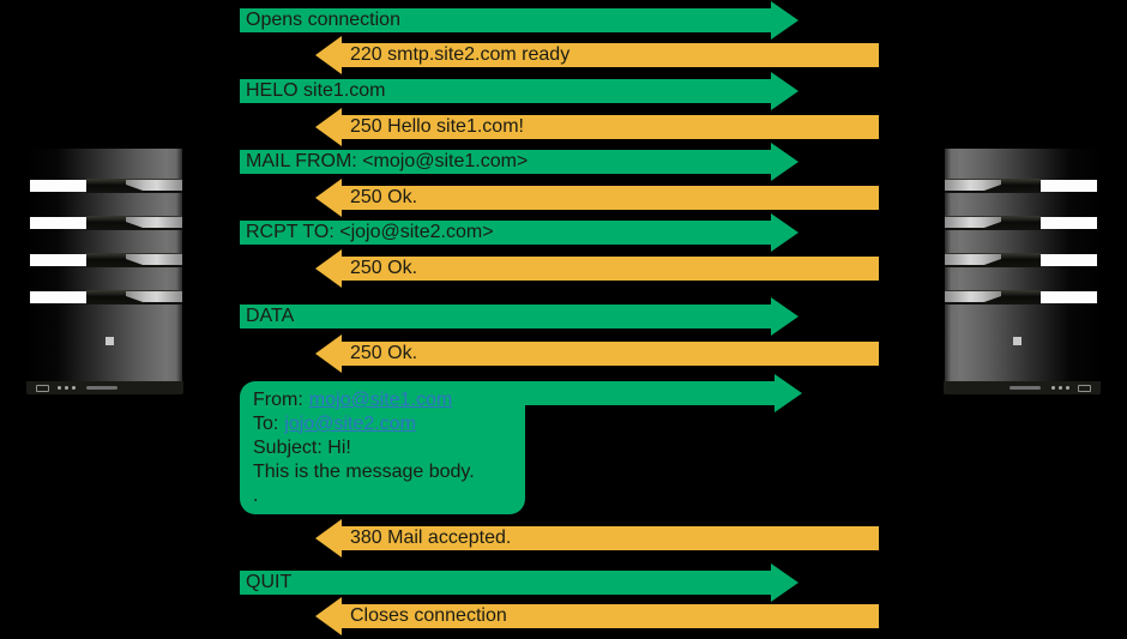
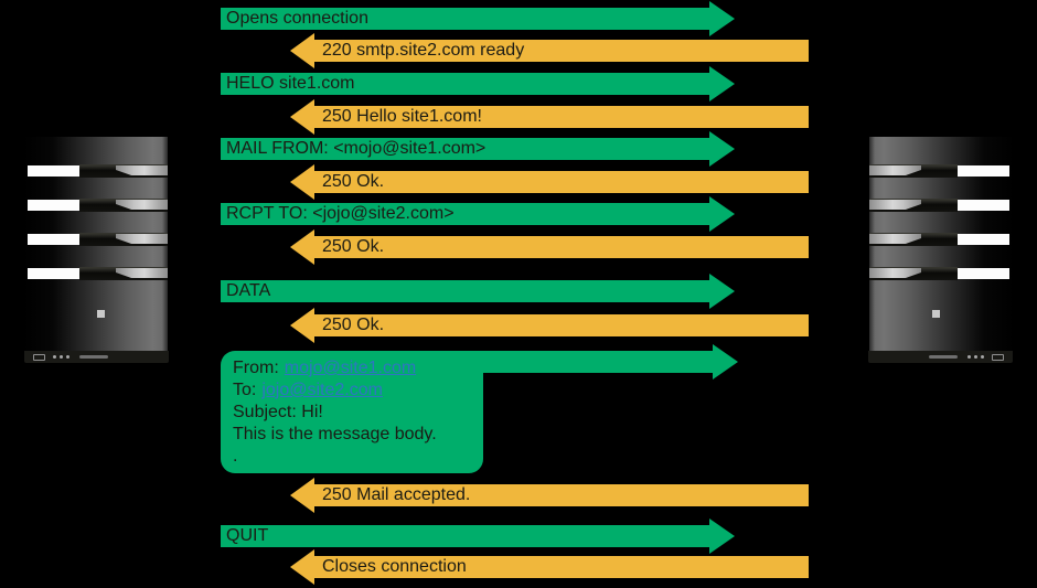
  Opens connection
  220 smtp.site2.com ready
  HELO site1.com
  250 Hello site1.com!
  MAIL FROM: <mojo@site1.com>
  250 Ok.
  RCPT TO: <jojo@site2.com>
  250 Ok.
  DATA
  250 Ok.
- 380 Mail accepted.
+ 250 Mail accepted.
  QUIT
  Closes connection
  From: mojo@site1.com
  To: jojo@site2.com
  Subject: Hi!
  This is the message body.
  .
